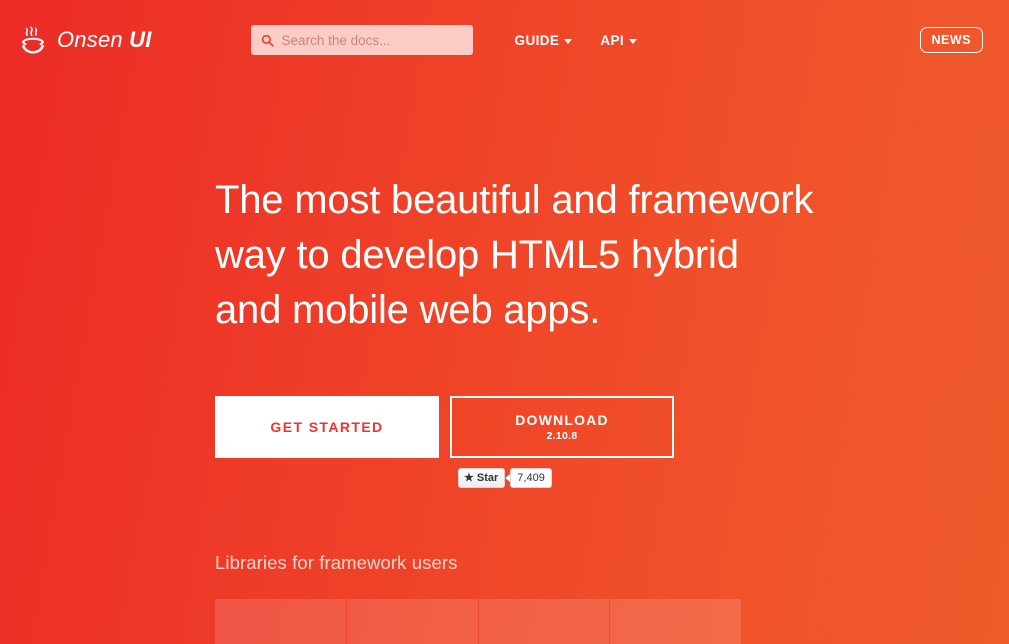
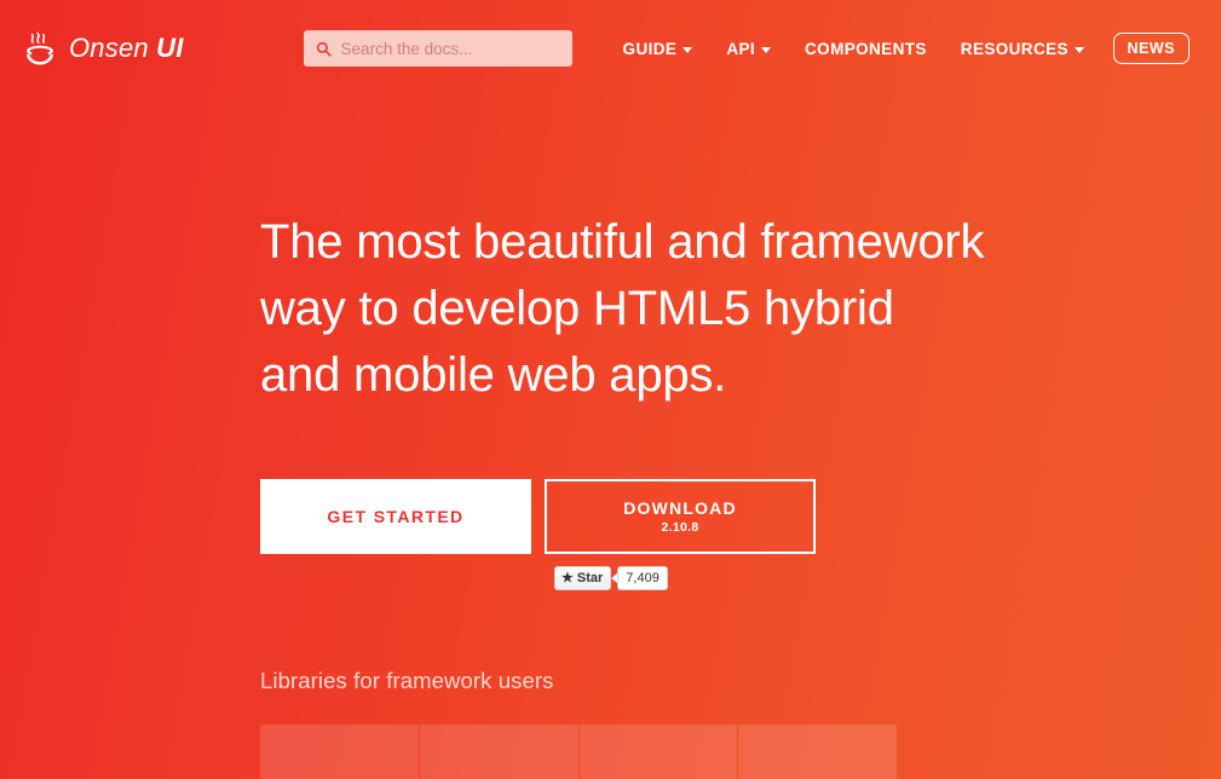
  Onsen UI
  Search the docs...
  GUIDE
  API
+ COMPONENTS
+ RESOURCES
  NEWS
  The most beautiful and framework
  way to develop HTML5 hybrid
  and mobile web apps.
  GET STARTED
  DOWNLOAD
  2.10.8
  ★
  Star
  7,409
  Libraries for framework users
